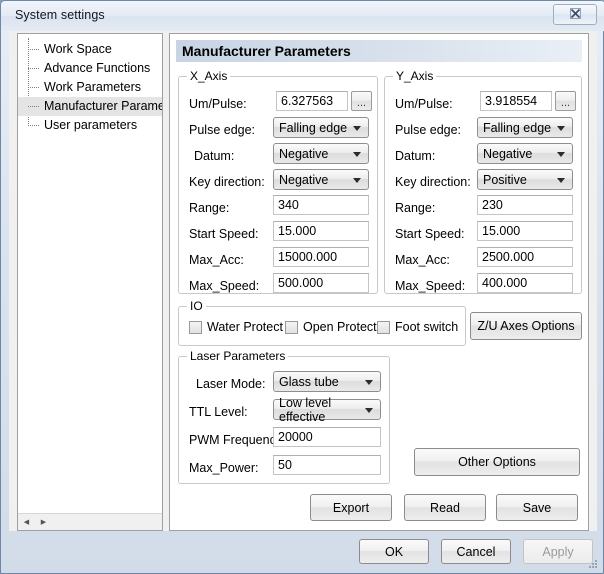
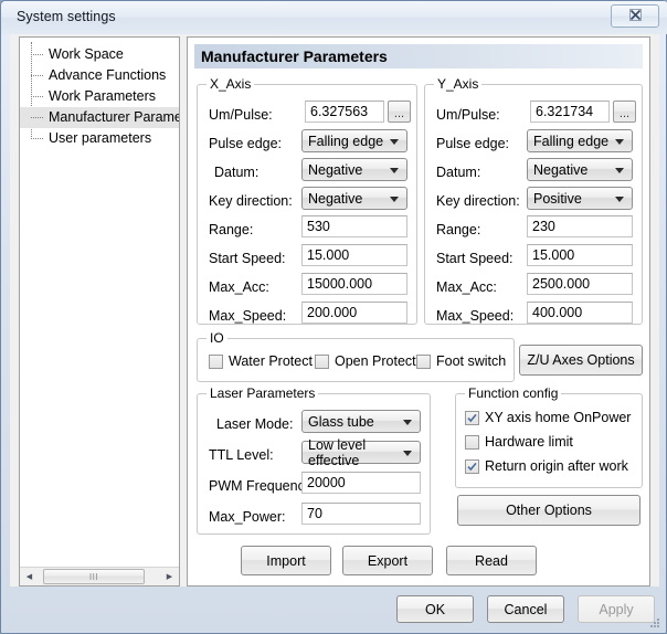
  System settings
  Work Space
  Advance Functions
  Work Parameters
  Manufacturer Parame
  User parameters
+ III
  Manufacturer Parameters
  X_Axis
  Um/Pulse:
  6.327563
  ...
  Pulse edge:
  Falling edge
  Datum:
  Negative
  Key direction:
  Negative
  Range:
- 340
+ 530
  Start Speed:
  15.000
  Max_Acc:
  15000.000
  Max_Speed:
- 500.000
+ 200.000
  Y_Axis
  Um/Pulse:
- 3.918554
+ 6.321734
  ...
  Pulse edge:
  Falling edge
  Datum:
  Negative
  Key direction:
  Positive
  Range:
  230
  Start Speed:
  15.000
  Max_Acc:
  2500.000
  Max_Speed:
  400.000
  IO
  Water Protect
  Open Protect
  Foot switch
  Z/U Axes Options
  Laser Parameters
  Laser Mode:
  Glass tube
  TTL Level:
  Low level effective
  PWM Frequen
  20000
  Max_Power:
- 50
+ 70
+ Function config
+ XY axis home OnPower
+ Hardware limit
+ Return origin after work
  Other Options
+ Import
  Export
  Read
- Save
  OK
  Cancel
  Apply
